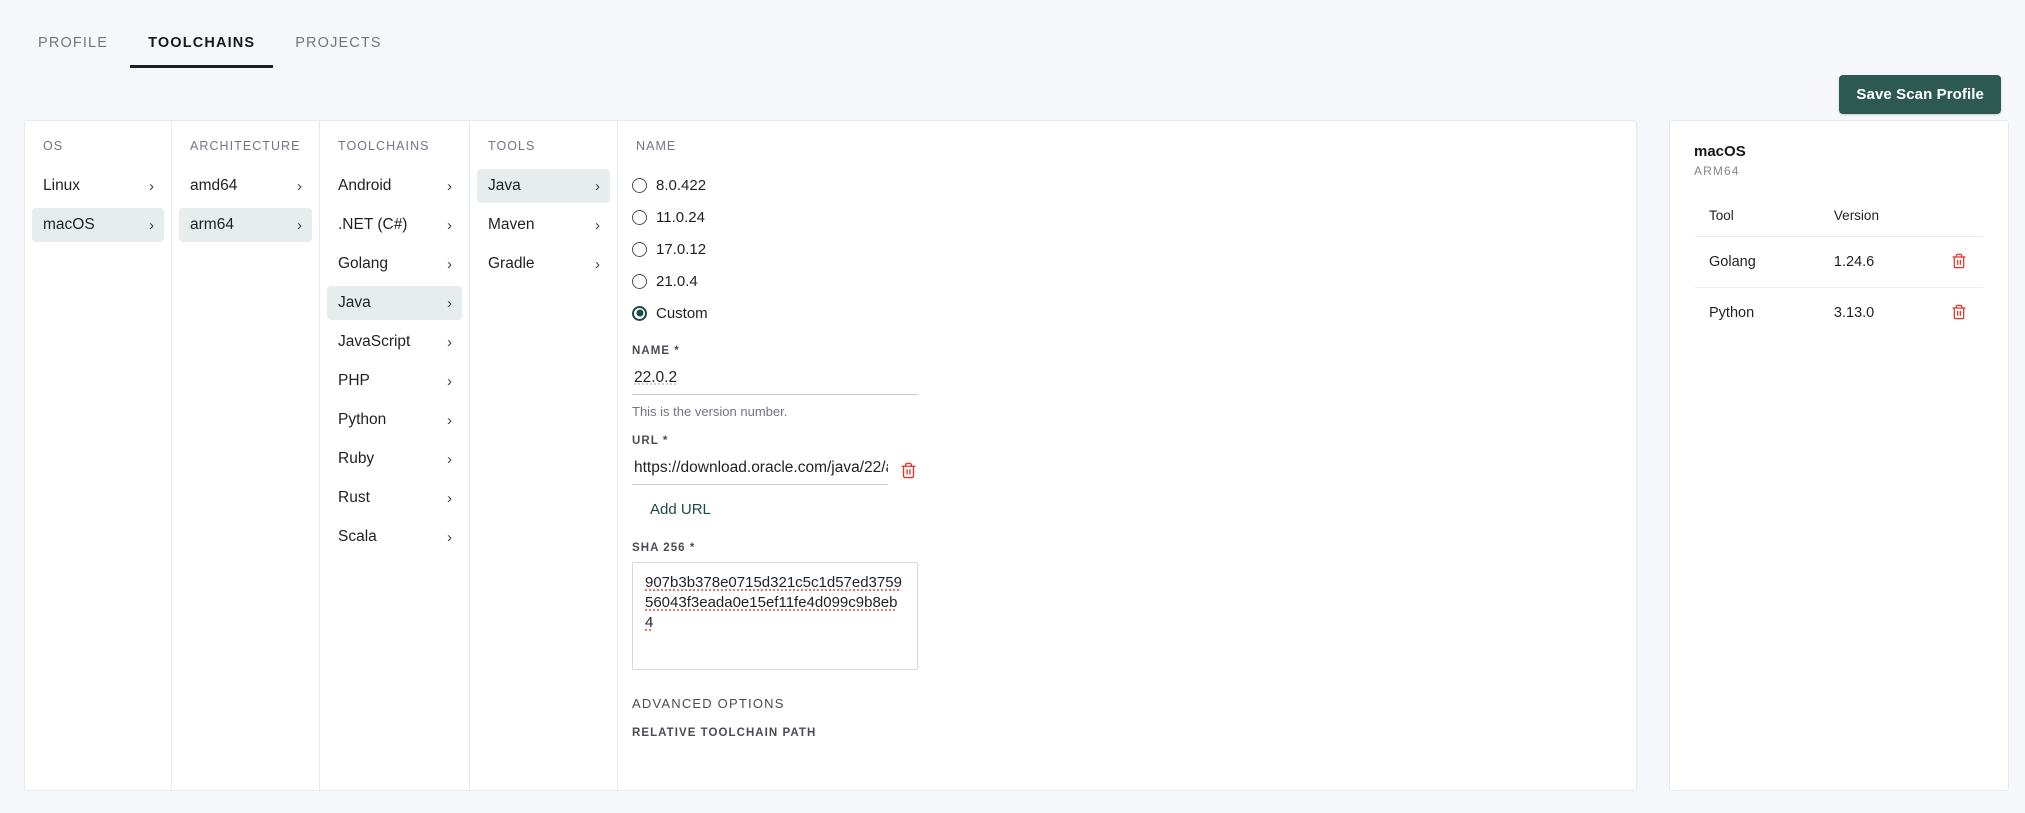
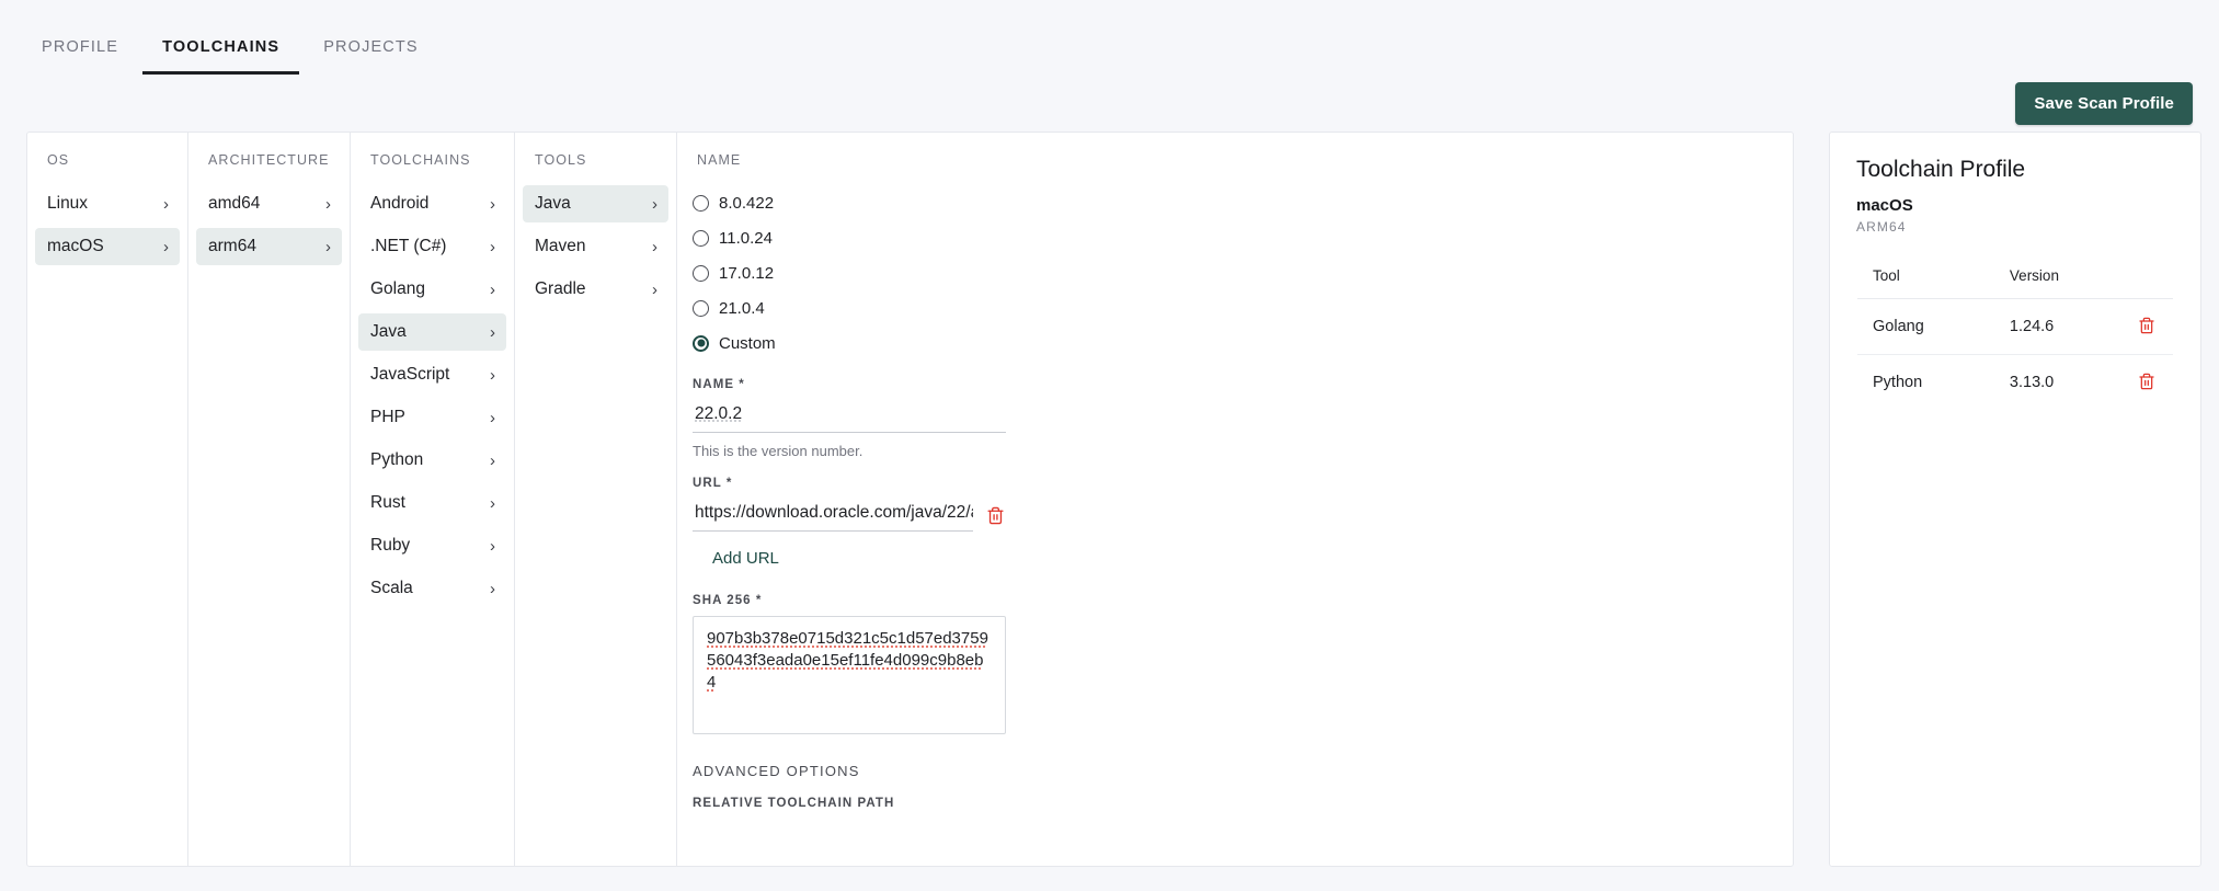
  PROFILE
  TOOLCHAINS
  PROJECTS
  Save Scan Profile
  OS
  Linux
  ›
  macOS
  ›
  ARCHITECTURE
  amd64
  ›
  arm64
  ›
  TOOLCHAINS
  Android
  ›
  .NET (C#)
  ›
  Golang
  ›
  Java
  ›
  JavaScript
  ›
  PHP
  ›
  Python
  ›
- Ruby
+ Rust
  ›
- Rust
+ Ruby
  ›
  Scala
  ›
  TOOLS
  Java
  ›
  Maven
  ›
  Gradle
  ›
  NAME
  8.0.422
  11.0.24
  17.0.12
  21.0.4
  Custom
  NAME *
  22.0.2
  This is the version number.
  URL *
  https://download.oracle.com/java/22/
  Add URL
  SHA 256 *
  907b3b378e0715d321c5c1d57ed375956043f3eada0e15ef11fe4d099c9b8eb4
  ADVANCED OPTIONS
  RELATIVE TOOLCHAIN PATH
+ Toolchain Profile
  macOS
  ARM64
  Tool	Version
  Golang	1.24.6
  Python	3.13.0
